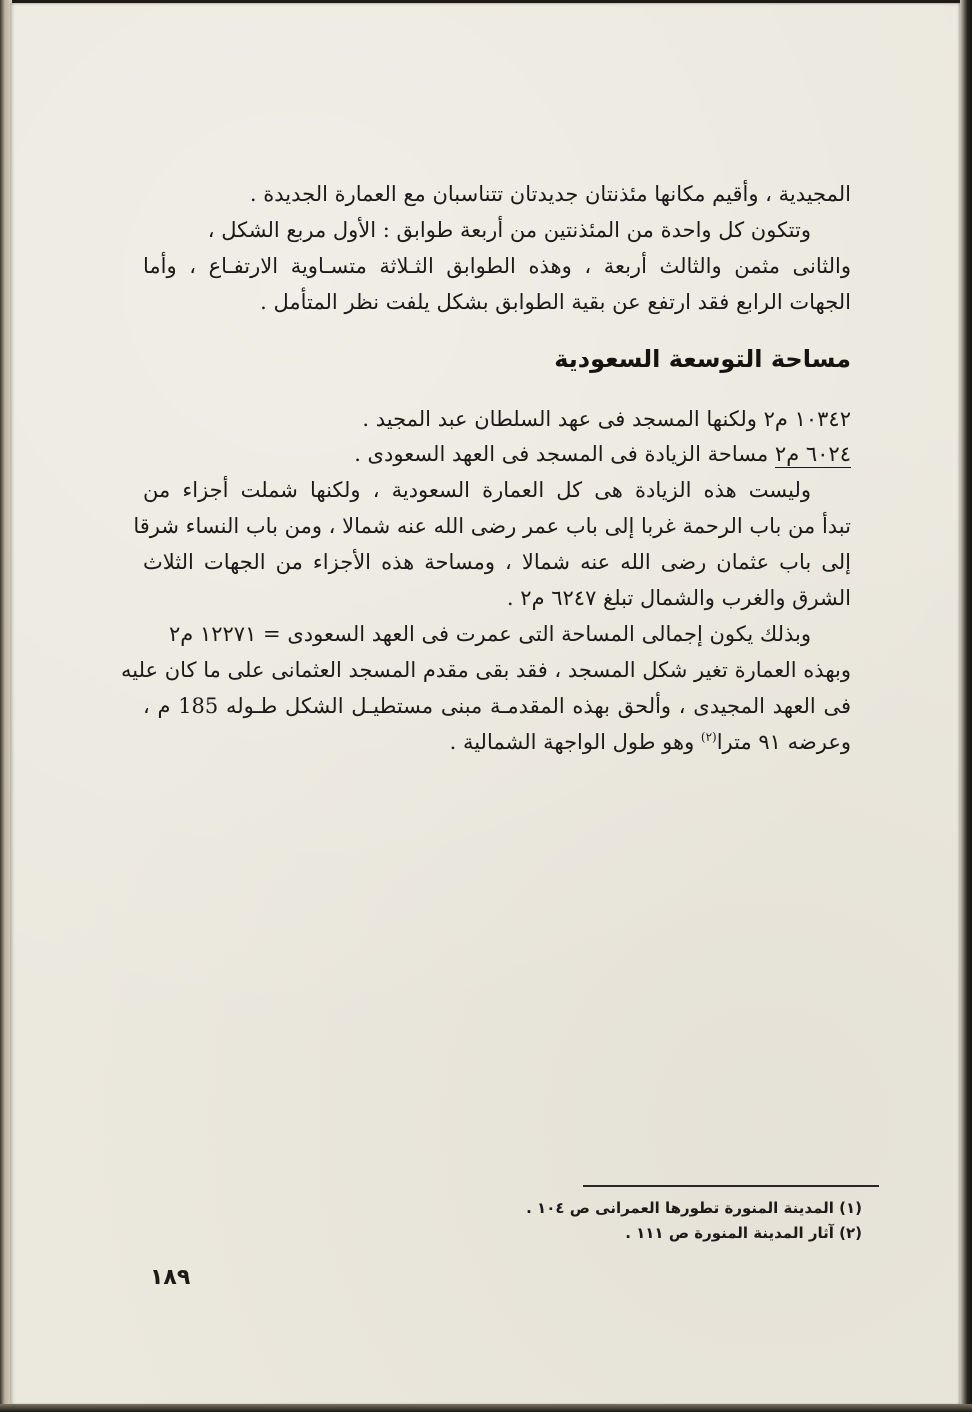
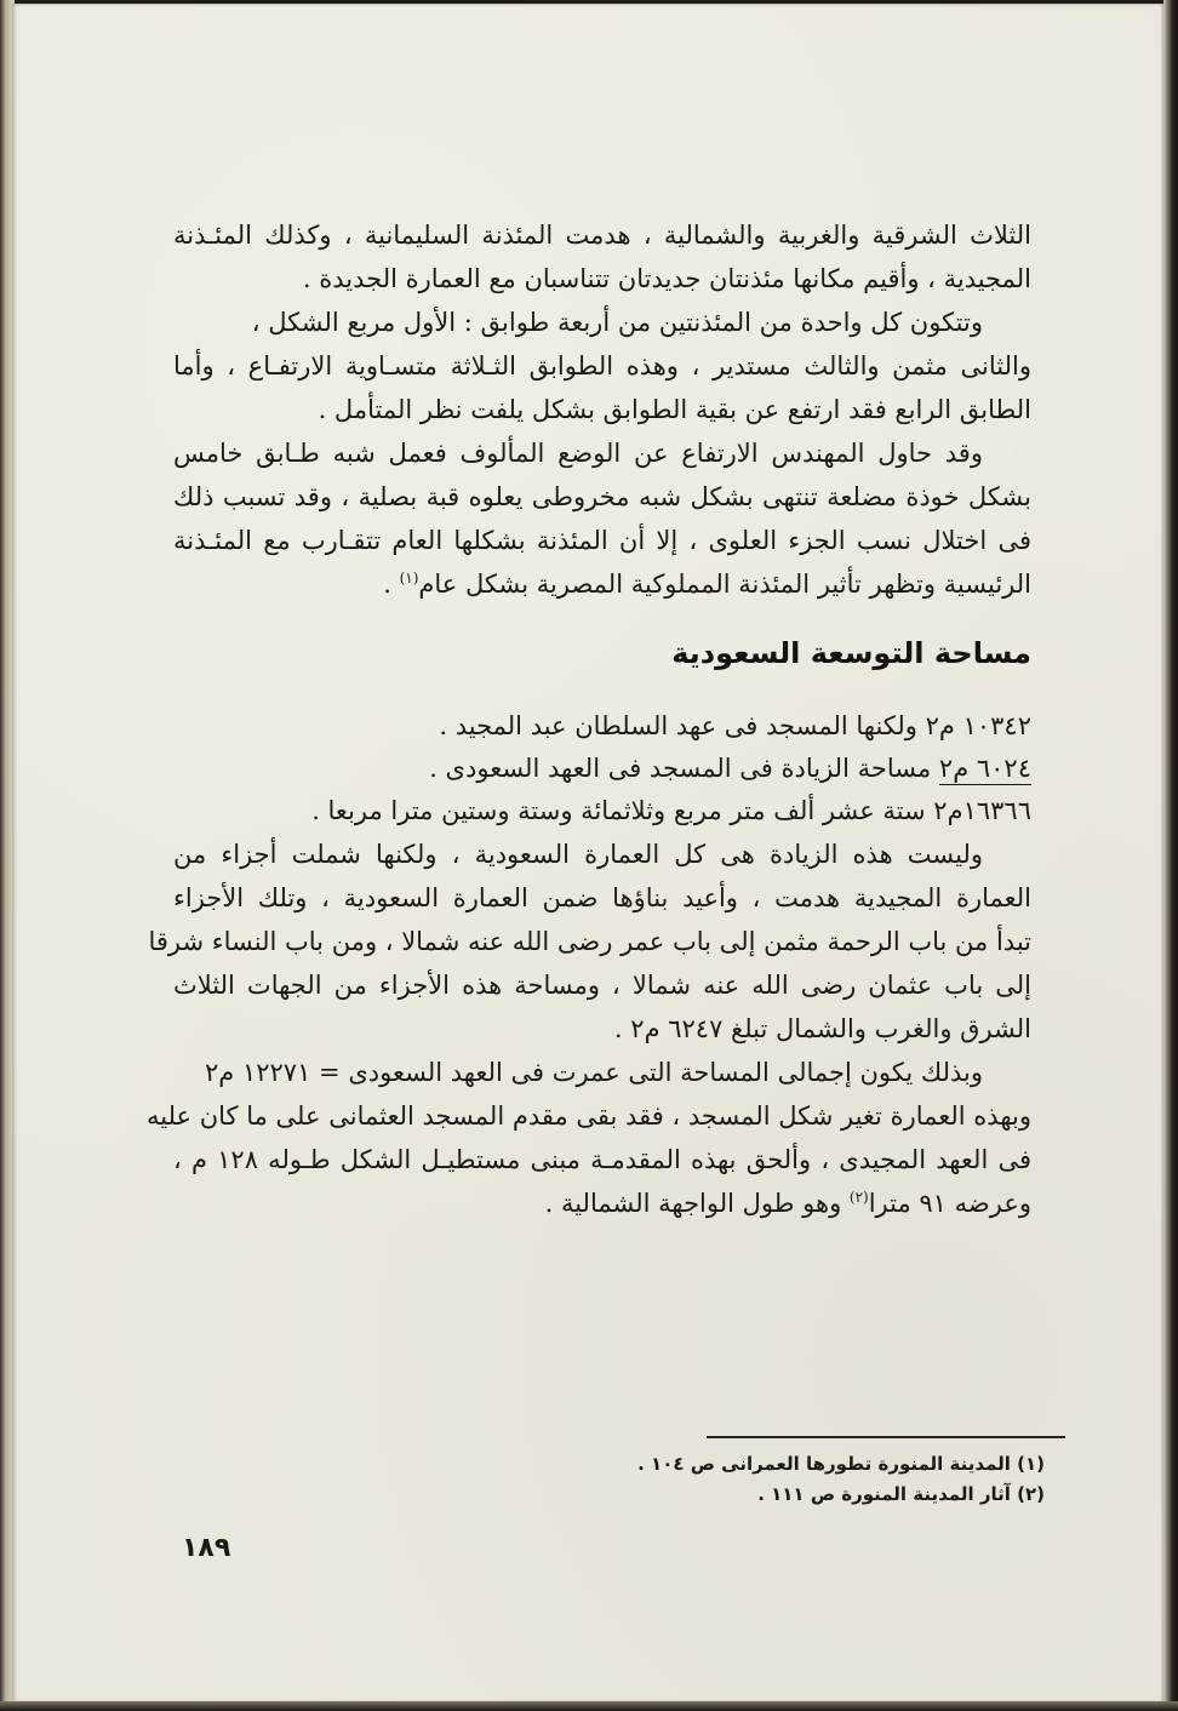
+ الثلاث الشرقية والغربية والشمالية ، هدمت المئذنة السليمانية ، وكذلك المئـذنة
  المجيدية ، وأقيم مكانها مئذنتان جديدتان تتناسبان مع العمارة الجديدة .
  وتتكون كل واحدة من المئذنتين من أربعة طوابق : الأول مربع الشكل ،
- والثانى مثمن والثالث أربعة ، وهذه الطوابق الثـلاثة متسـاوية الارتفـاع ، وأما
+ والثانى مثمن والثالث مستدير ، وهذه الطوابق الثـلاثة متسـاوية الارتفـاع ، وأما
- الجهات الرابع فقد ارتفع عن بقية الطوابق بشكل يلفت نظر المتأمل .
+ الطابق الرابع فقد ارتفع عن بقية الطوابق بشكل يلفت نظر المتأمل .
+ وقد حاول المهندس الارتفاع عن الوضع المألوف فعمل شبه طـابق خامس
+ بشكل خوذة مضلعة تنتهى بشكل شبه مخروطى يعلوه قبة بصلية ، وقد تسبب ذلك
+ فى اختلال نسب الجزء العلوى ، إلا أن المئذنة بشكلها العام تتقـارب مع المئـذنة
+ الرئيسية وتظهر تأثير المئذنة المملوكية المصرية بشكل عام(١) .
  مساحة التوسعة السعودية
  ١٠٣٤٢ م٢ ولكنها المسجد فى عهد السلطان عبد المجيد .
  ٦٠٢٤ م٢ مساحة الزيادة فى المسجد فى العهد السعودى .
+ ١٦٣٦٦م٢ ستة عشر ألف متر مربع وثلاثمائة وستة وستين مترا مربعا .
  وليست هذه الزيادة هى كل العمارة السعودية ، ولكنها شملت أجزاء من
+ العمارة المجيدية هدمت ، وأعيد بناؤها ضمن العمارة السعودية ، وتلك الأجزاء
- تبدأ من باب الرحمة غربا إلى باب عمر رضى الله عنه شمالا ، ومن باب النساء شرقا
+ تبدأ من باب الرحمة مثمن إلى باب عمر رضى الله عنه شمالا ، ومن باب النساء شرقا
  إلى باب عثمان رضى الله عنه شمالا ، ومساحة هذه الأجزاء من الجهات الثلاث
  الشرق والغرب والشمال تبلغ ٦٢٤٧ م٢ .
  وبذلك يكون إجمالى المساحة التى عمرت فى العهد السعودى = ١٢٢٧١ م٢
  وبهذه العمارة تغير شكل المسجد ، فقد بقى مقدم المسجد العثمانى على ما كان عليه
- فى العهد المجيدى ، وألحق بهذه المقدمـة مبنى مستطيـل الشكل طـوله 185 م ،
+ فى العهد المجيدى ، وألحق بهذه المقدمـة مبنى مستطيـل الشكل طـوله ١٢٨ م ،
  وعرضه ٩١ مترا(٢) وهو طول الواجهة الشمالية .
  (١) المدينة المنورة تطورها العمرانى ص ١٠٤ .
  (٢) آثار المدينة المنورة ص ١١١ .
  ١٨٩
